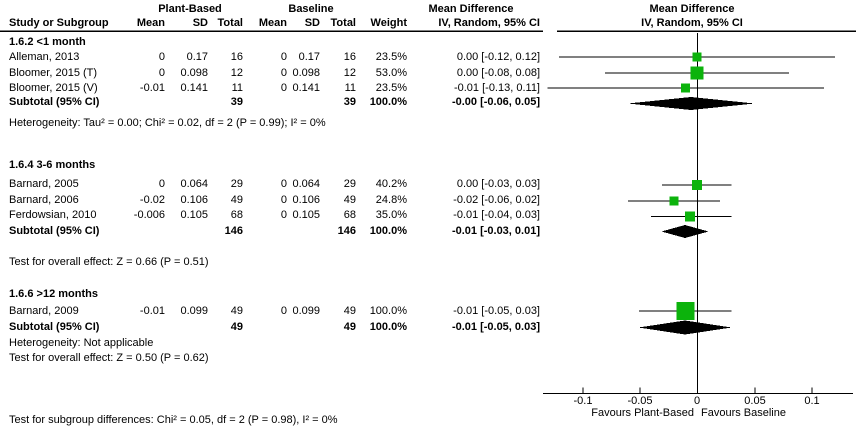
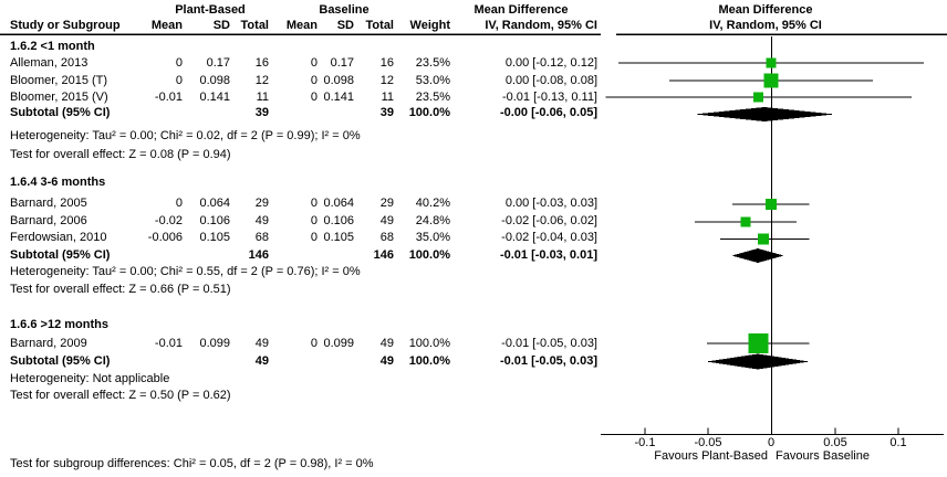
  Plant-Based
  Baseline
  Mean Difference
  Mean Difference
  Study or Subgroup
  Mean
  SD
  Total
  Mean
  SD
  Total
  Weight
  IV, Random, 95% CI
  IV, Random, 95% CI
  1.6.2 <1 month
  Alleman, 2013
  0
  0.17
  16
  0
  0.17
  16
  23.5%
  0.00 [-0.12, 0.12]
  Bloomer, 2015 (T)
  0
  0.098
  12
  0
  0.098
  12
  53.0%
  0.00 [-0.08, 0.08]
  Bloomer, 2015 (V)
  -0.01
  0.141
  11
  0
  0.141
  11
  23.5%
  -0.01 [-0.13, 0.11]
  Subtotal (95% CI)
  39
  39
  100.0%
  -0.00 [-0.06, 0.05]
  Heterogeneity: Tau² = 0.00; Chi² = 0.02, df = 2 (P = 0.99); I² = 0%
+ Test for overall effect: Z = 0.08 (P = 0.94)
  1.6.4 3-6 months
  Barnard, 2005
  0
  0.064
  29
  0
  0.064
  29
  40.2%
  0.00 [-0.03, 0.03]
  Barnard, 2006
  -0.02
  0.106
  49
  0
  0.106
  49
  24.8%
  -0.02 [-0.06, 0.02]
  Ferdowsian, 2010
  -0.006
  0.105
  68
  0
  0.105
  68
  35.0%
- -0.01 [-0.04, 0.03]
+ -0.02 [-0.04, 0.03]
  Subtotal (95% CI)
  146
  146
  100.0%
  -0.01 [-0.03, 0.01]
+ Heterogeneity: Tau² = 0.00; Chi² = 0.55, df = 2 (P = 0.76); I² = 0%
  Test for overall effect: Z = 0.66 (P = 0.51)
  1.6.6 >12 months
  Barnard, 2009
  -0.01
  0.099
  49
  0
  0.099
  49
  100.0%
  -0.01 [-0.05, 0.03]
  Subtotal (95% CI)
  49
  49
  100.0%
  -0.01 [-0.05, 0.03]
  Heterogeneity: Not applicable
  Test for overall effect: Z = 0.50 (P = 0.62)
  -0.1
  -0.05
  0
  0.05
  0.1
  Favours Plant-Based
  Favours Baseline
  Test for subgroup differences: Chi² = 0.05, df = 2 (P = 0.98), I² = 0%
